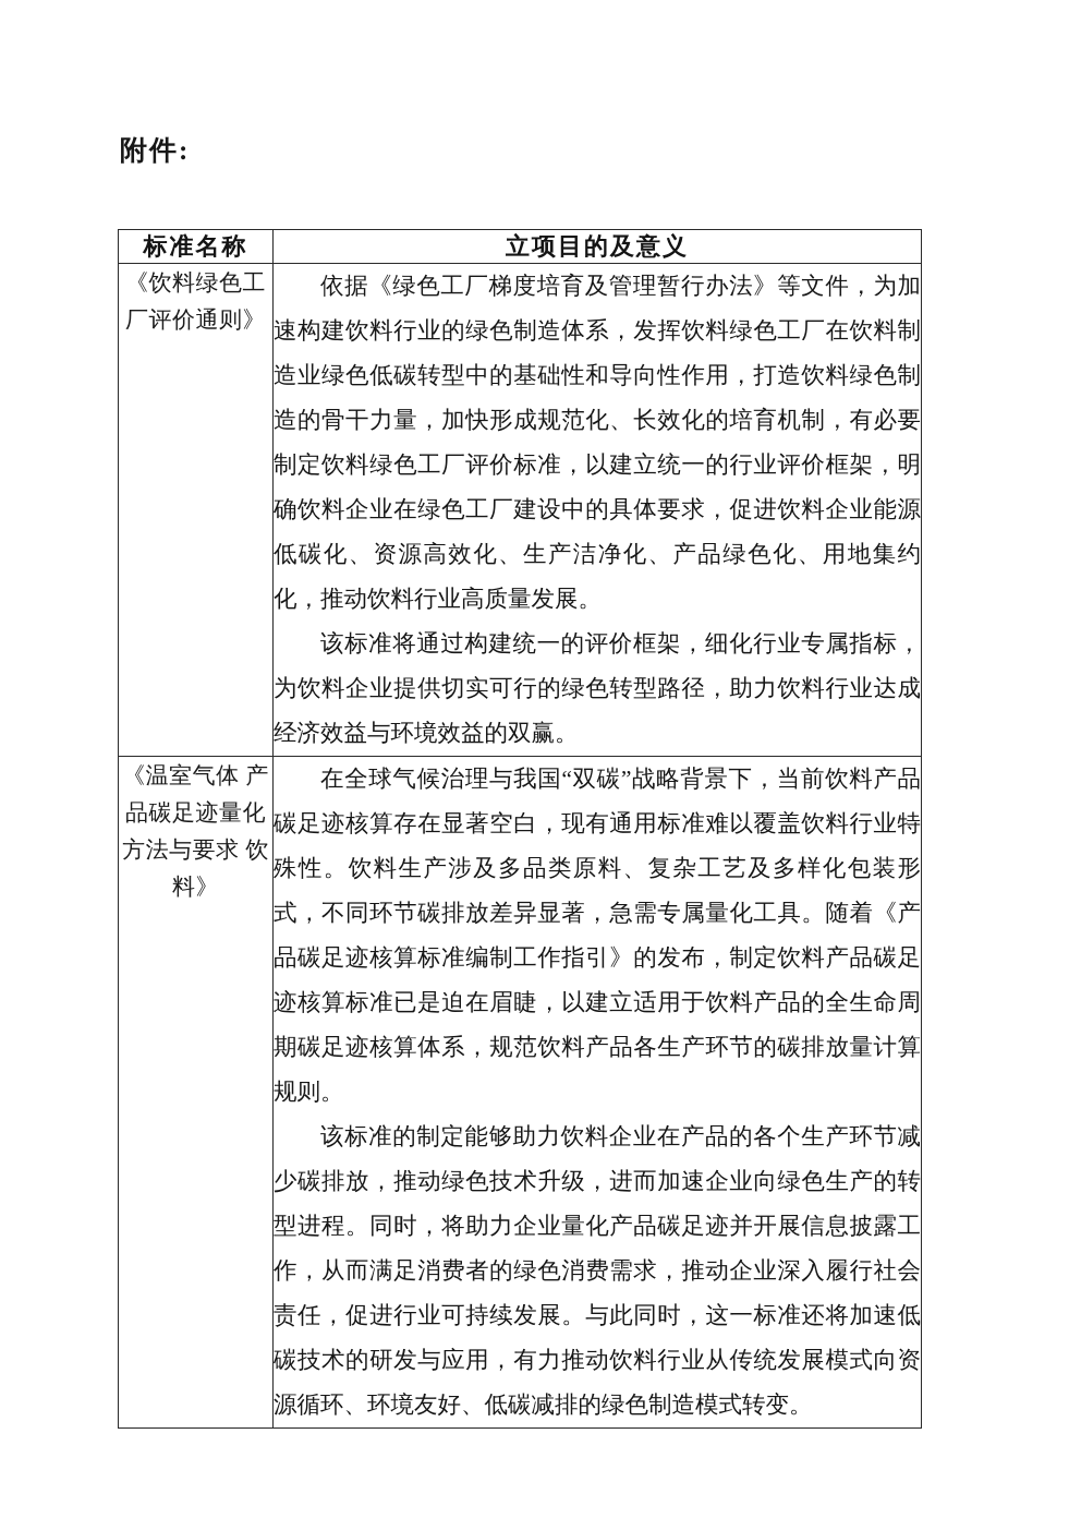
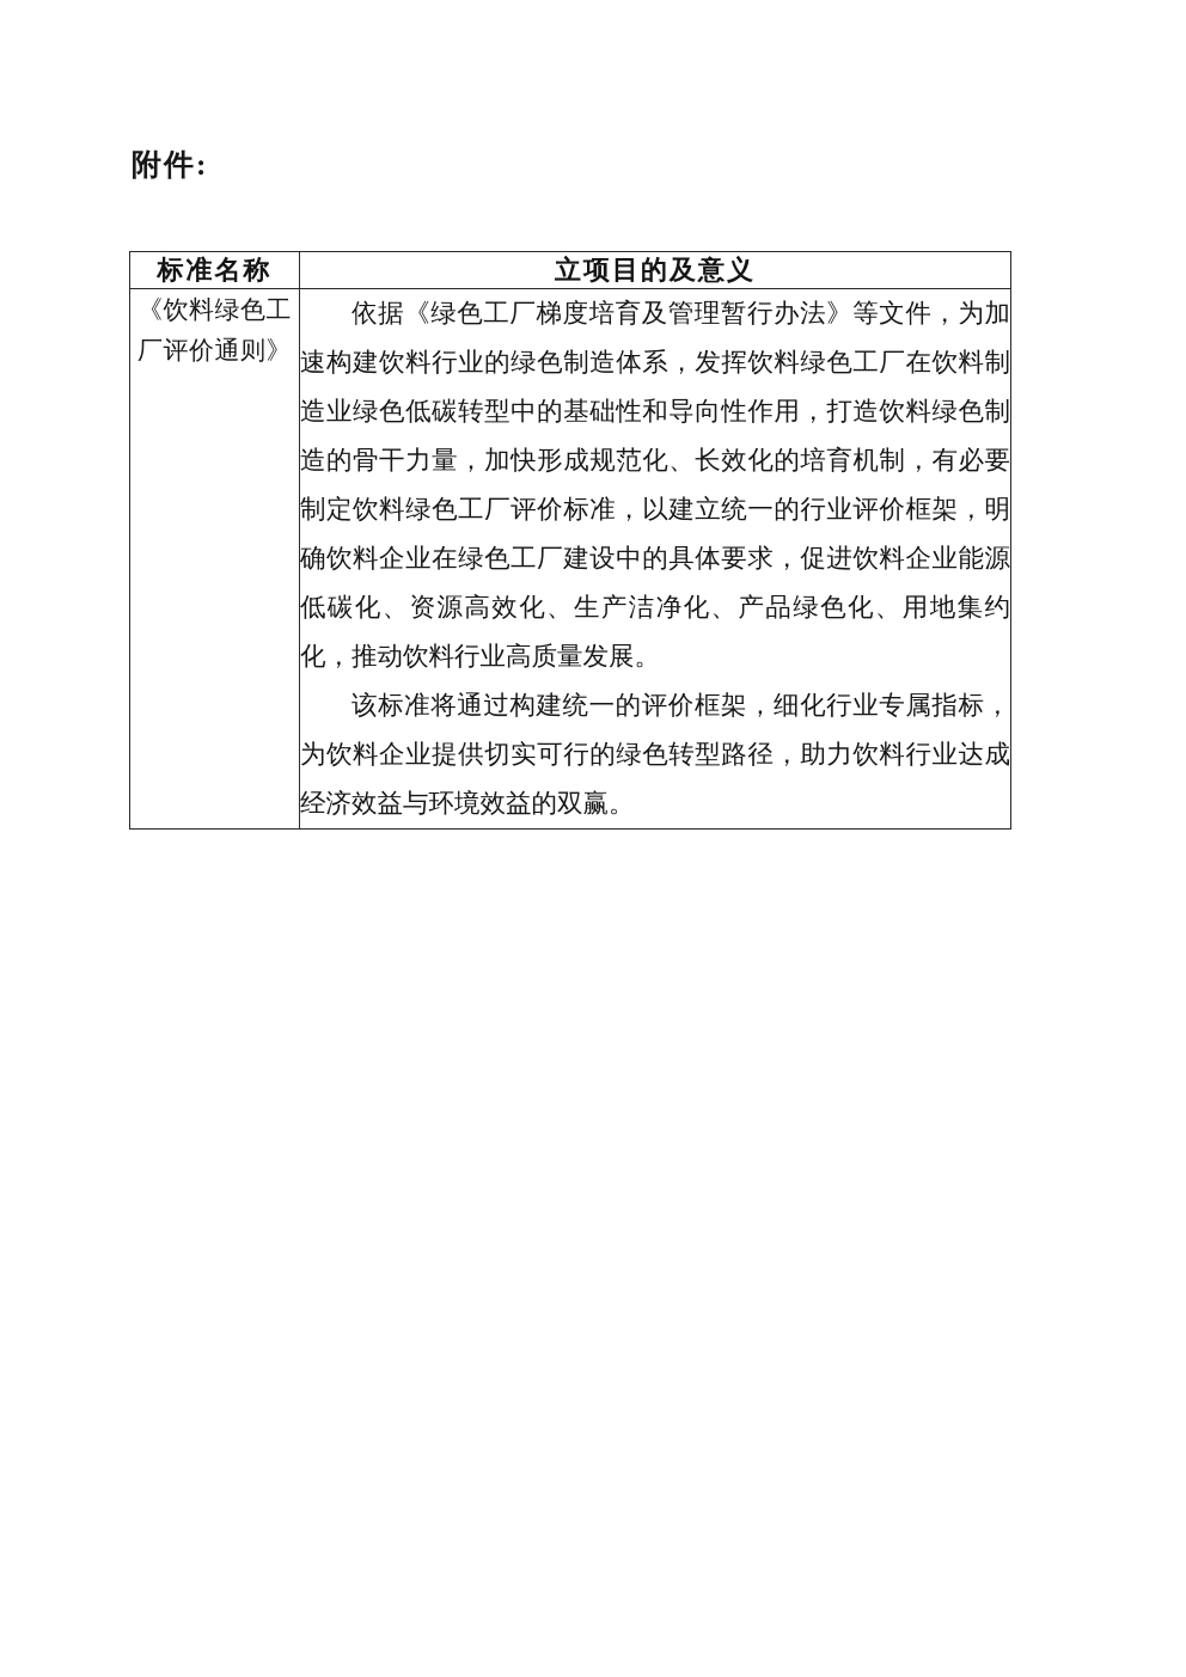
  附件:
  标准名称	立项目的及意义
  《饮料绿色工厂评价通则》	依据《绿色工厂梯度培育及管理暂行办法》等文件，为加速构建饮料行业的绿色制造体系，发挥饮料绿色工厂在饮料制造业绿色低碳转型中的基础性和导向性作用，打造饮料绿色制造的骨干力量，加快形成规范化、长效化的培育机制，有必要制定饮料绿色工厂评价标准，以建立统一的行业评价框架，明确饮料企业在绿色工厂建设中的具体要求，促进饮料企业能源低碳化、资源高效化、生产洁净化、产品绿色化、用地集约化，推动饮料行业高质量发展。 该标准将通过构建统一的评价框架，细化行业专属指标，为饮料企业提供切实可行的绿色转型路径，助力饮料行业达成经济效益与环境效益的双赢。
- 《温室气体 产品碳足迹量化方法与要求 饮料》	在全球气候治理与我国“双碳”战略背景下，当前饮料产品碳足迹核算存在显著空白，现有通用标准难以覆盖饮料行业特殊性。饮料生产涉及多品类原料、复杂工艺及多样化包装形式，不同环节碳排放差异显著，急需专属量化工具。随着《产品碳足迹核算标准编制工作指引》的发布，制定饮料产品碳足迹核算标准已是迫在眉睫，以建立适用于饮料产品的全生命周期碳足迹核算体系，规范饮料产品各生产环节的碳排放量计算规则。 该标准的制定能够助力饮料企业在产品的各个生产环节减少碳排放，推动绿色技术升级，进而加速企业向绿色生产的转型进程。同时，将助力企业量化产品碳足迹并开展信息披露工作，从而满足消费者的绿色消费需求，推动企业深入履行社会责任，促进行业可持续发展。与此同时，这一标准还将加速低碳技术的研发与应用，有力推动饮料行业从传统发展模式向资源循环、环境友好、低碳减排的绿色制造模式转变。
